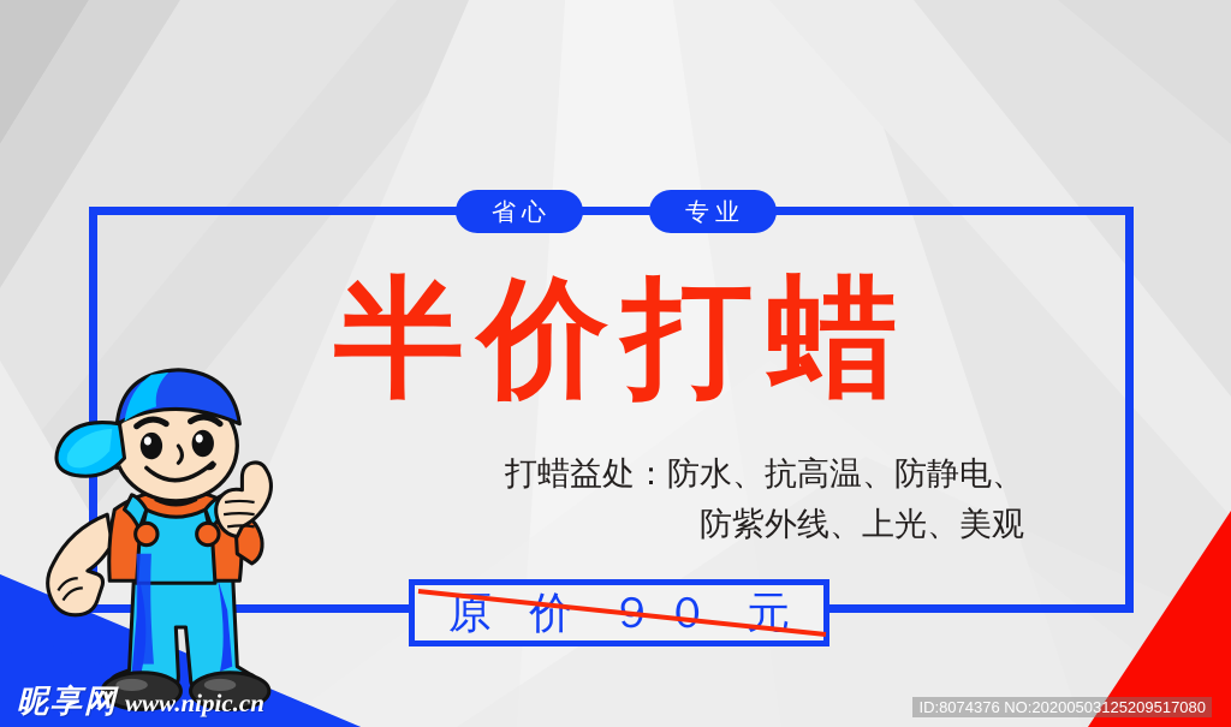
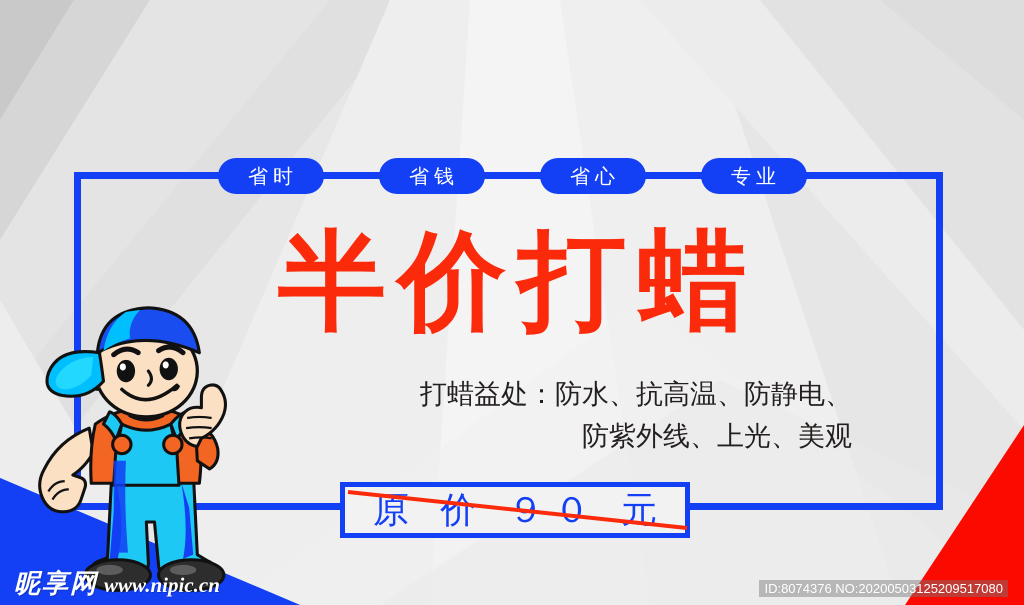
+ 省时
+ 省钱
  省心
  专业
  半价打蜡
  打蜡益处：防水、抗高温、防静电、
  防紫外线、上光、美观
  原 价０ 元
  昵享网
  www.nipic.cn
  ID:8074376 NO:20200503125209517080
